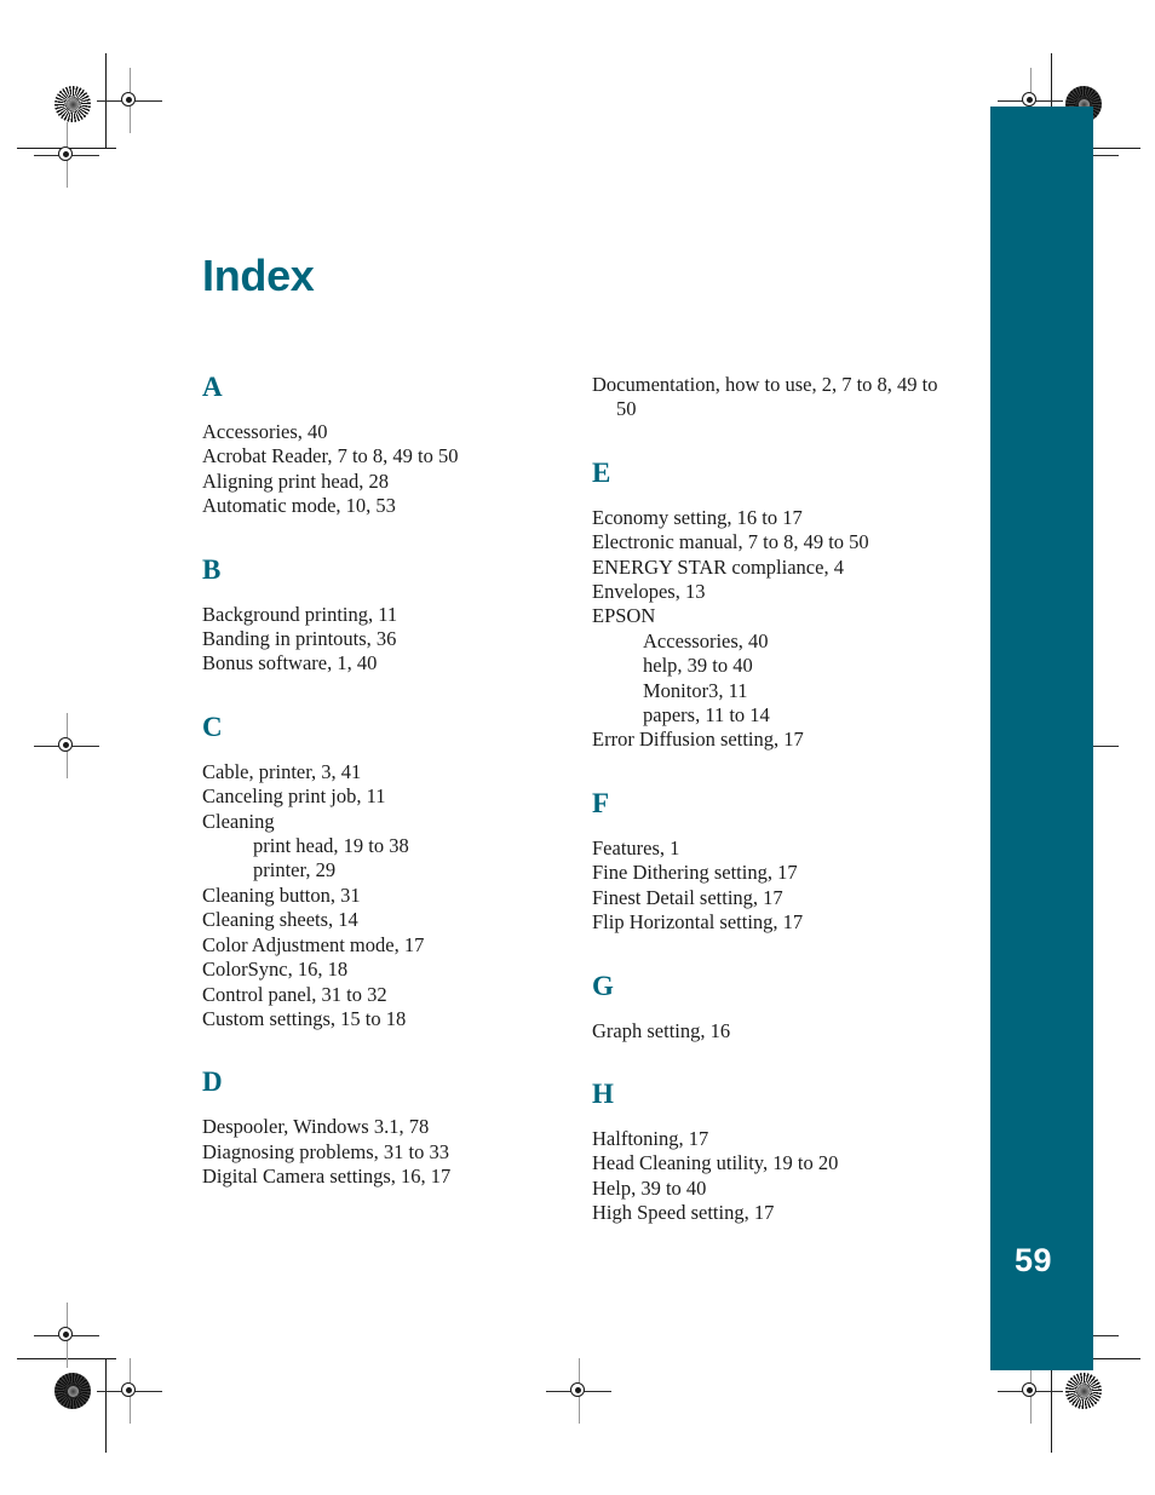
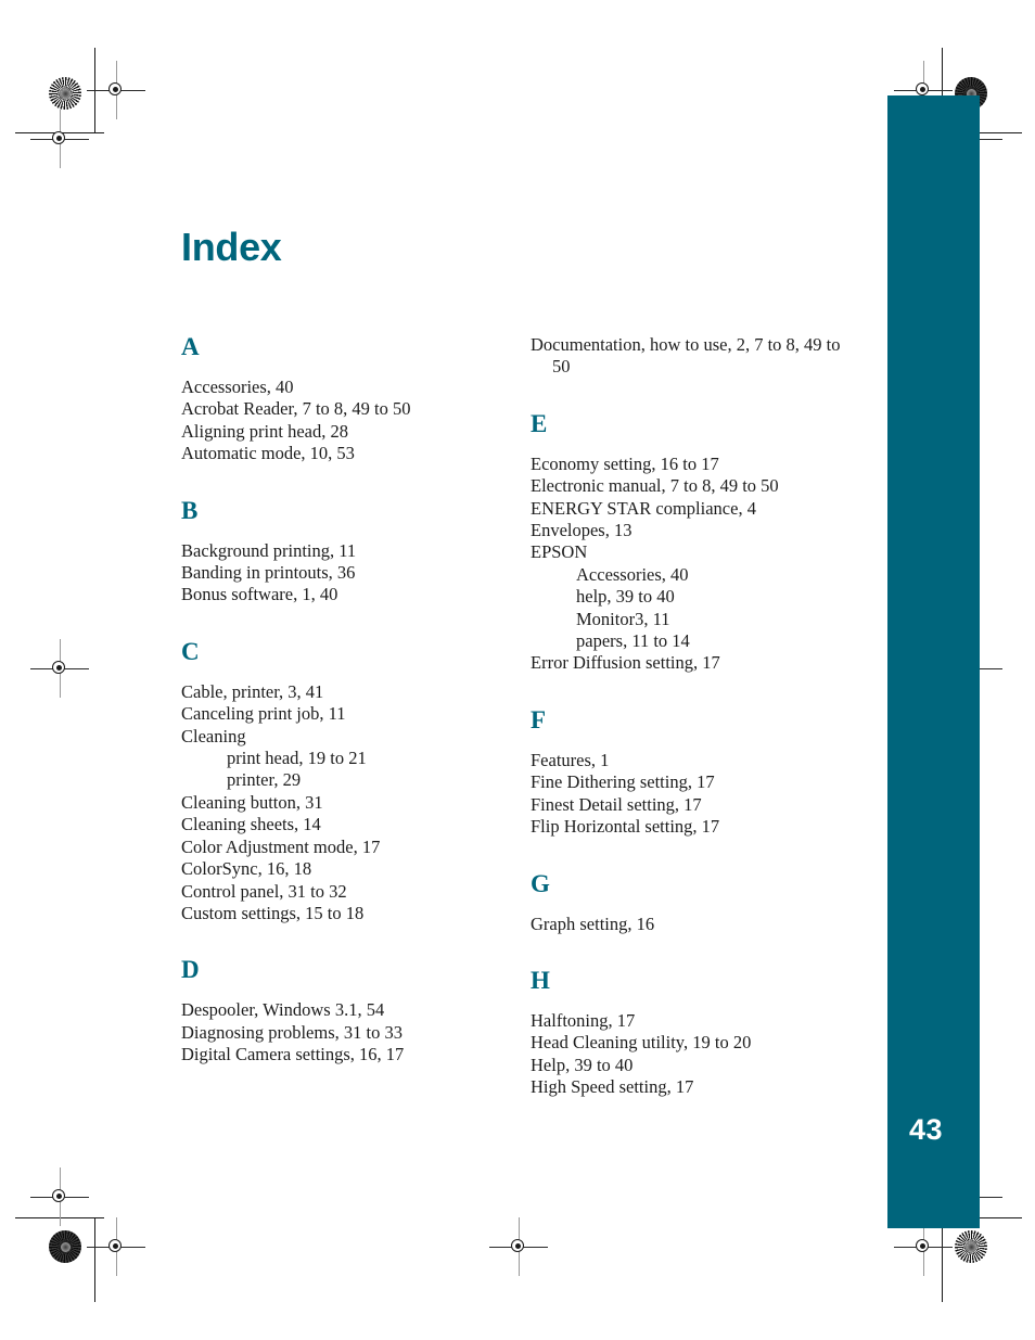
- 59
+ 43
  Index
  A
  Accessories, 40
  Acrobat Reader, 7 to 8, 49 to 50
  Aligning print head, 28
  Automatic mode, 10, 53
  B
  Background printing, 11
  Banding in printouts, 36
  Bonus software, 1, 40
  C
  Cable, printer, 3, 41
  Canceling print job, 11
  Cleaning
- print head, 19 to 38
+ print head, 19 to 21
  printer, 29
  Cleaning button, 31
  Cleaning sheets, 14
  Color Adjustment mode, 17
  ColorSync, 16, 18
  Control panel, 31 to 32
  Custom settings, 15 to 18
  D
- Despooler, Windows 3.1, 78
+ Despooler, Windows 3.1, 54
  Diagnosing problems, 31 to 33
  Digital Camera settings, 16, 17
  Documentation, how to use, 2, 7 to 8, 49 to 50
  E
  Economy setting, 16 to 17
  Electronic manual, 7 to 8, 49 to 50
  ENERGY STAR compliance, 4
  Envelopes, 13
  EPSON
  Accessories, 40
  help, 39 to 40
  Monitor3, 11
  papers, 11 to 14
  Error Diffusion setting, 17
  F
  Features, 1
  Fine Dithering setting, 17
  Finest Detail setting, 17
  Flip Horizontal setting, 17
  G
  Graph setting, 16
  H
  Halftoning, 17
  Head Cleaning utility, 19 to 20
  Help, 39 to 40
  High Speed setting, 17
